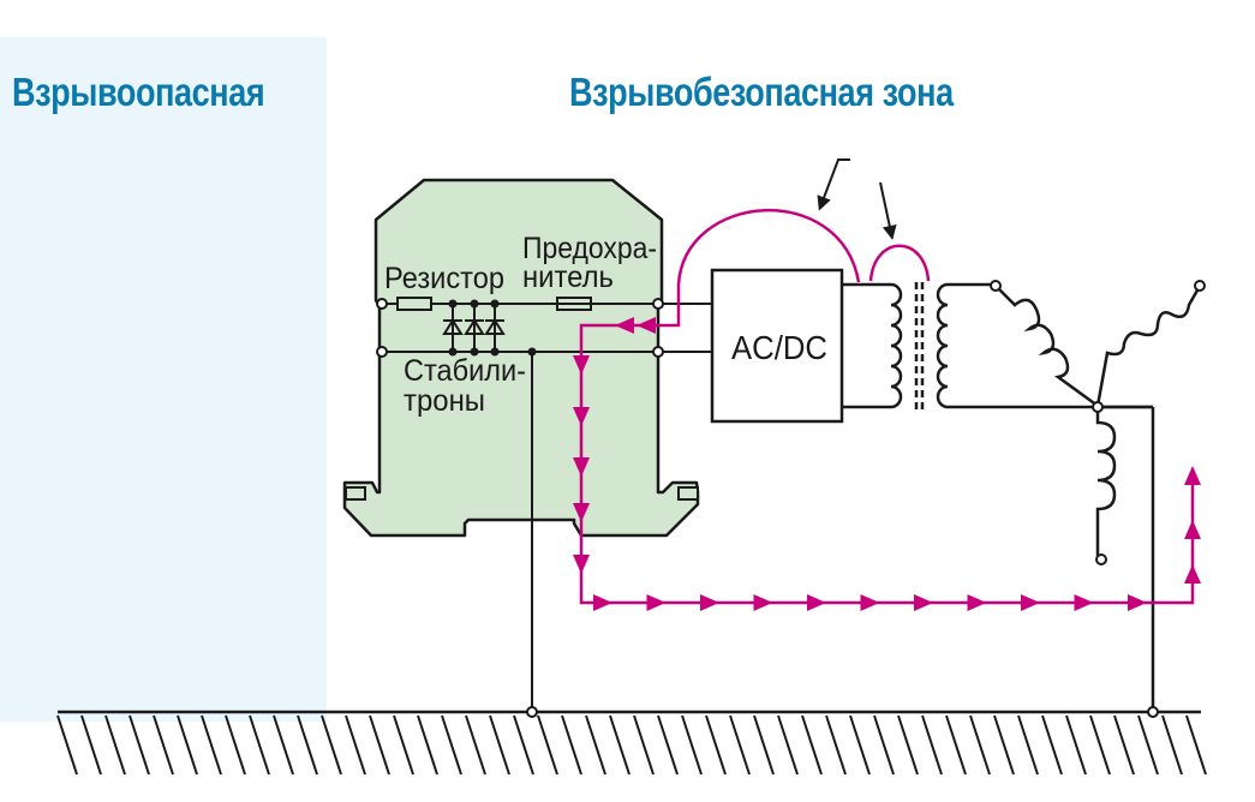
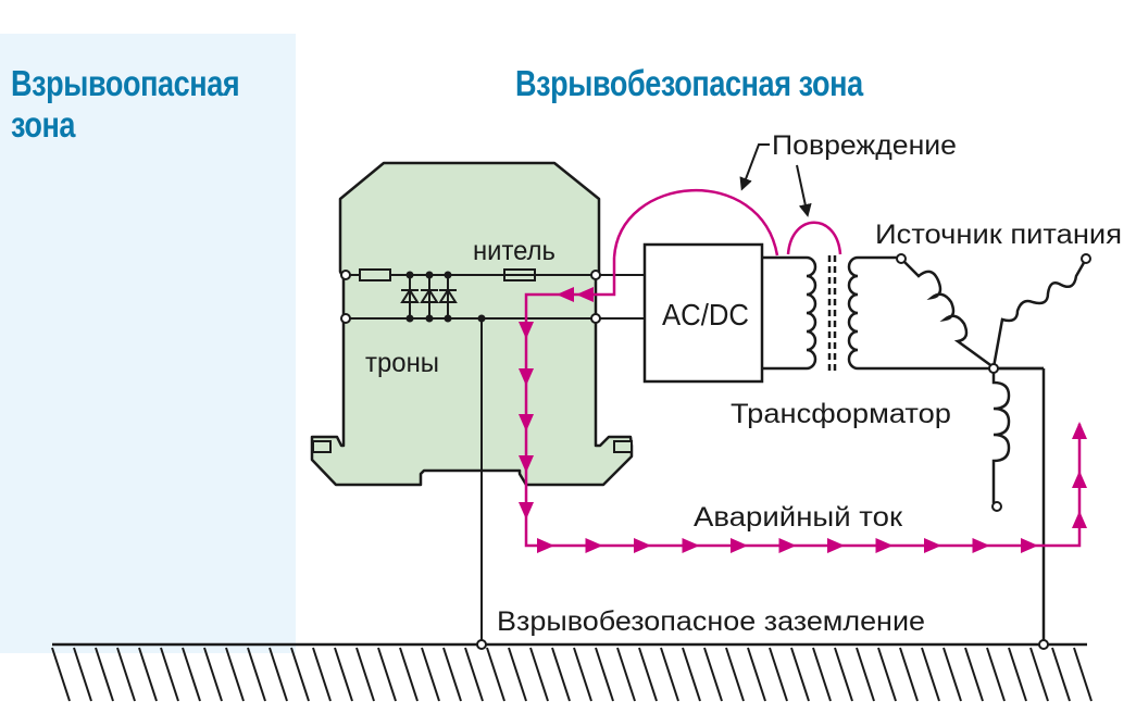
  Взрывоопасная
+ зона
  Взрывобезопасная зона
- Резистор
- Предохра-
  нитель
- Стабили-
  троны
  AC/DC
+ Повреждение
+ Источник питания
+ Трансформатор
+ Аварийный ток
+ Взрывобезопасное заземление
